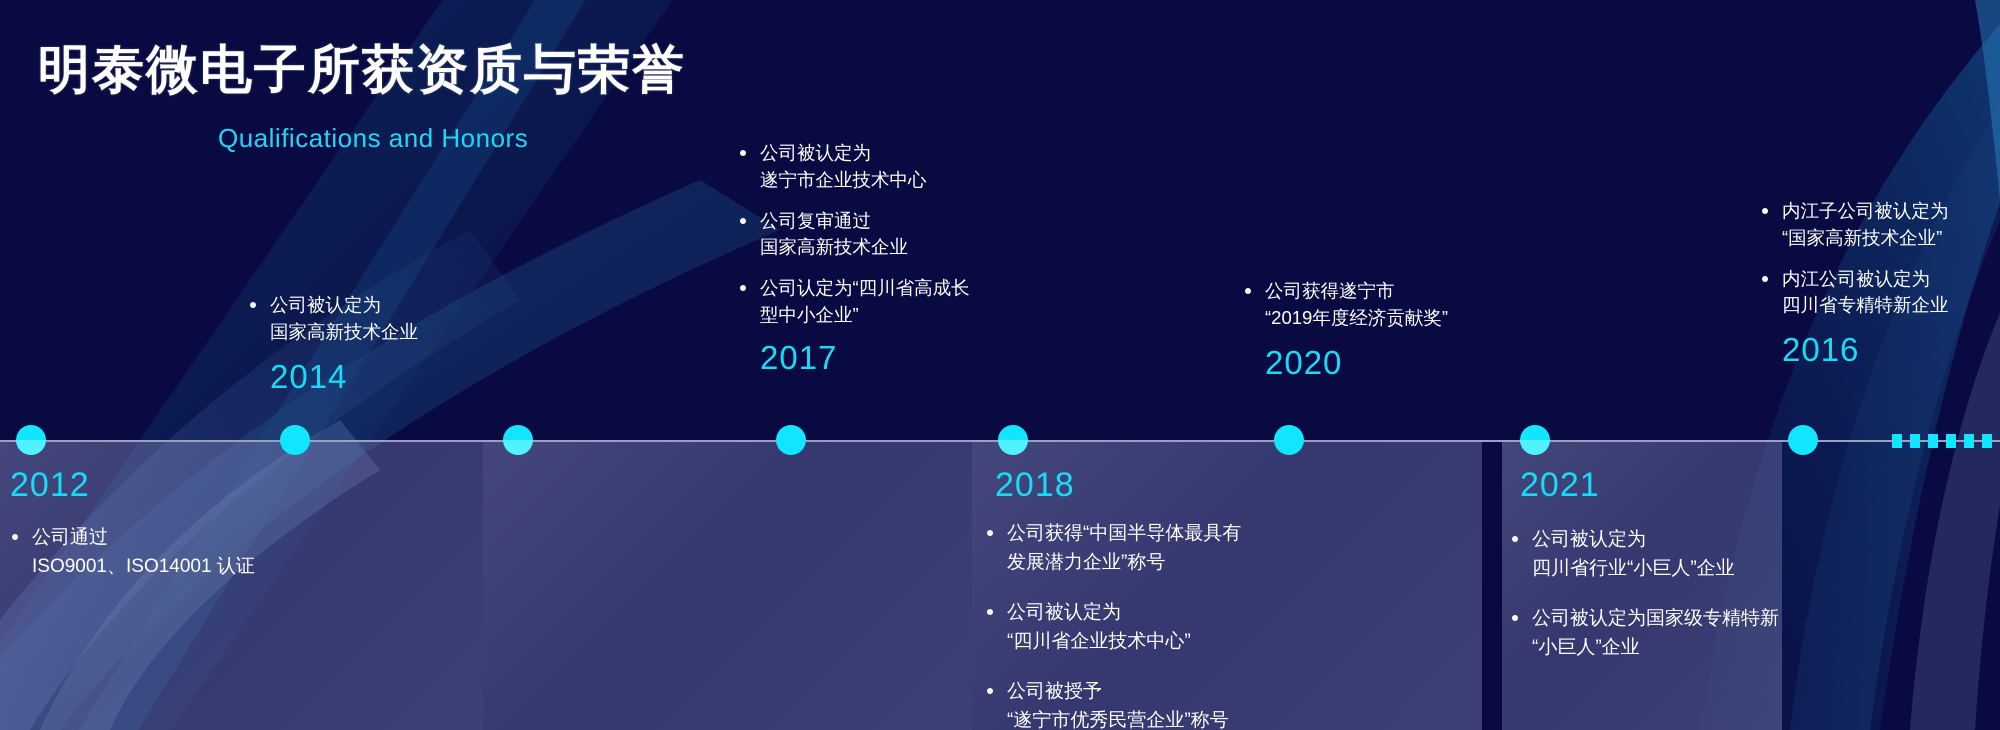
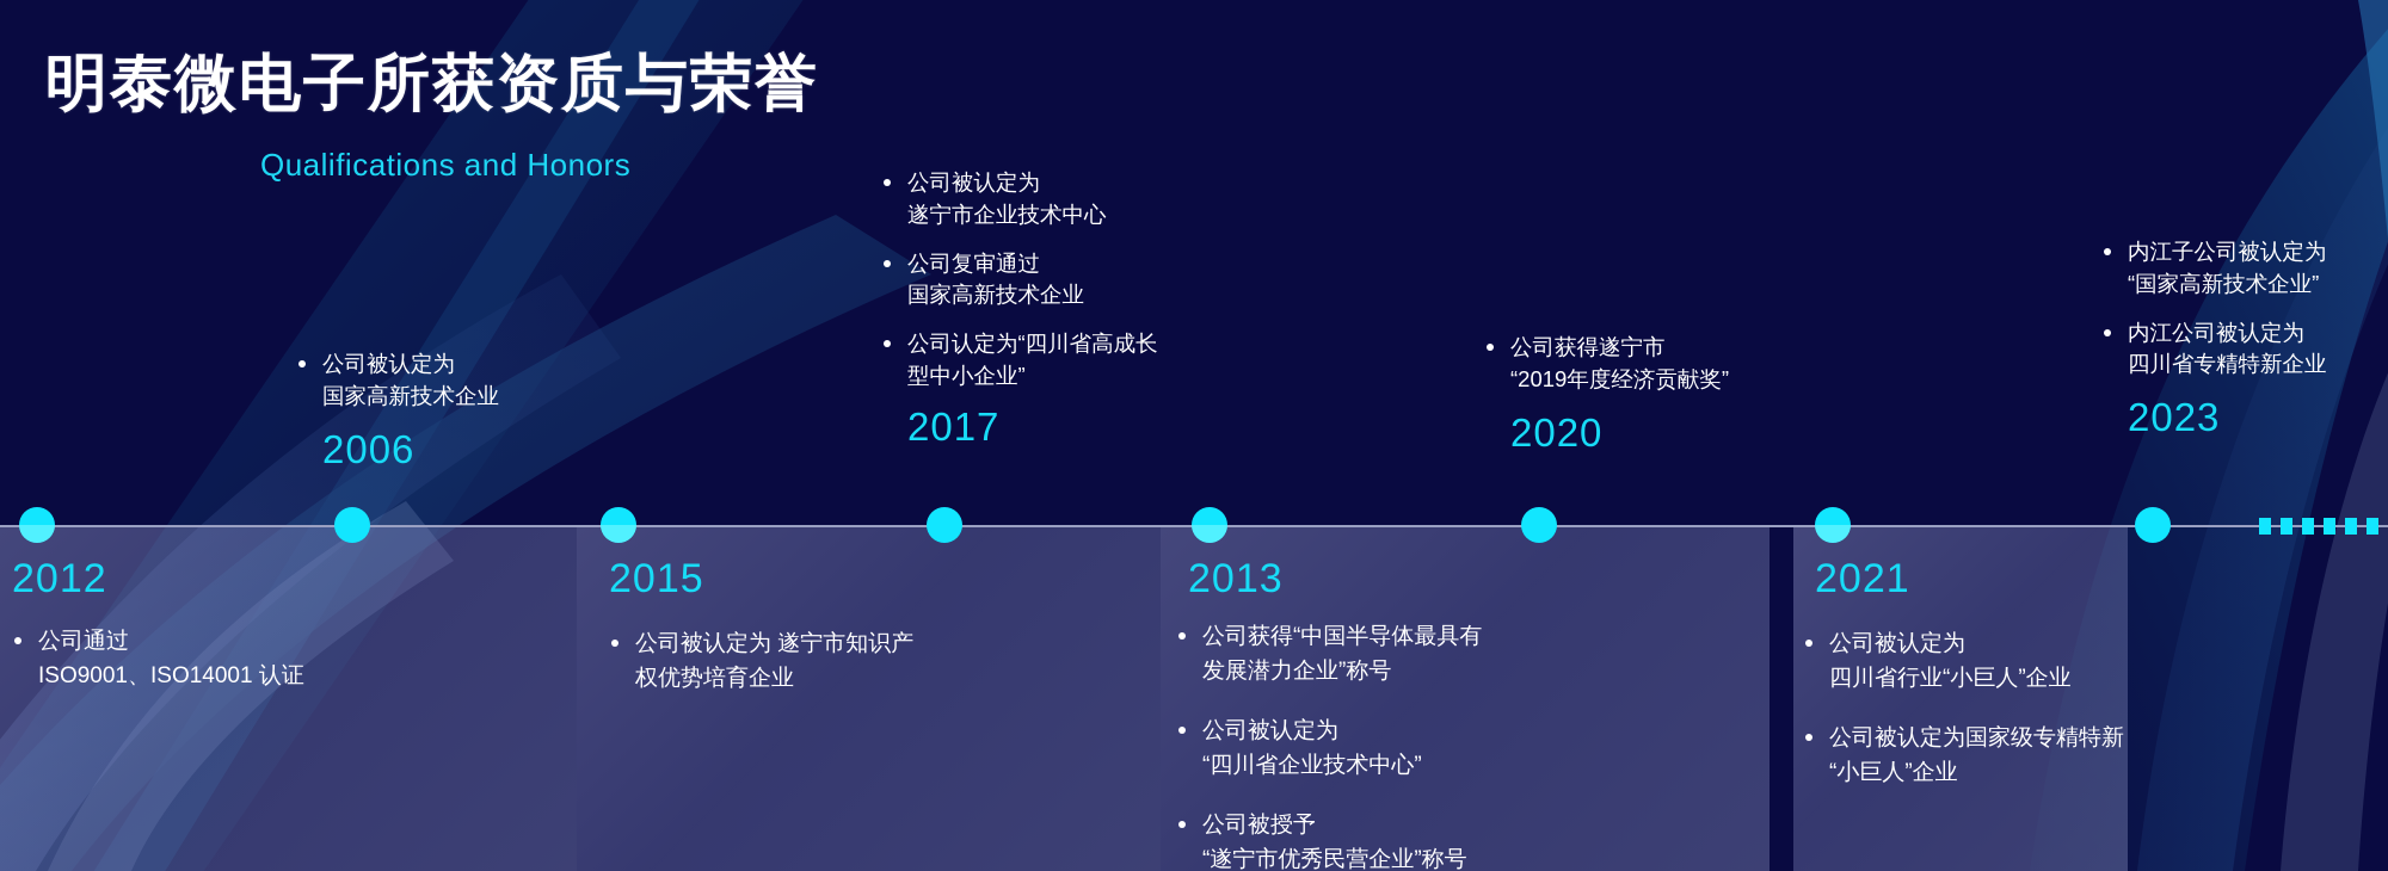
  明泰微电子所获资质与荣誉
  Qualifications and Honors
  公司被认定为
  国家高新技术企业
- 2014
+ 2006
  公司被认定为
  遂宁市企业技术中心
  公司复审通过
  国家高新技术企业
  公司认定为“四川省高成长
  型中小企业”
  2017
  公司获得遂宁市
  “2019年度经济贡献奖”
  2020
  内江子公司被认定为
  “国家高新技术企业”
  内江公司被认定为
  四川省专精特新企业
- 2016
+ 2023
  2012
  公司通过
  ISO9001、ISO14001 认证
+ 2015
+ 公司被认定为 遂宁市知识产权优势培育企业
- 2018
+ 2013
  公司获得“中国半导体最具有
  发展潜力企业”称号
  公司被认定为
  “四川省企业技术中心”
  公司被授予
  “遂宁市优秀民营企业”称号
  2021
  公司被认定为
  四川省行业“小巨人”企业
  公司被认定为国家级专精特新
  “小巨人”企业
